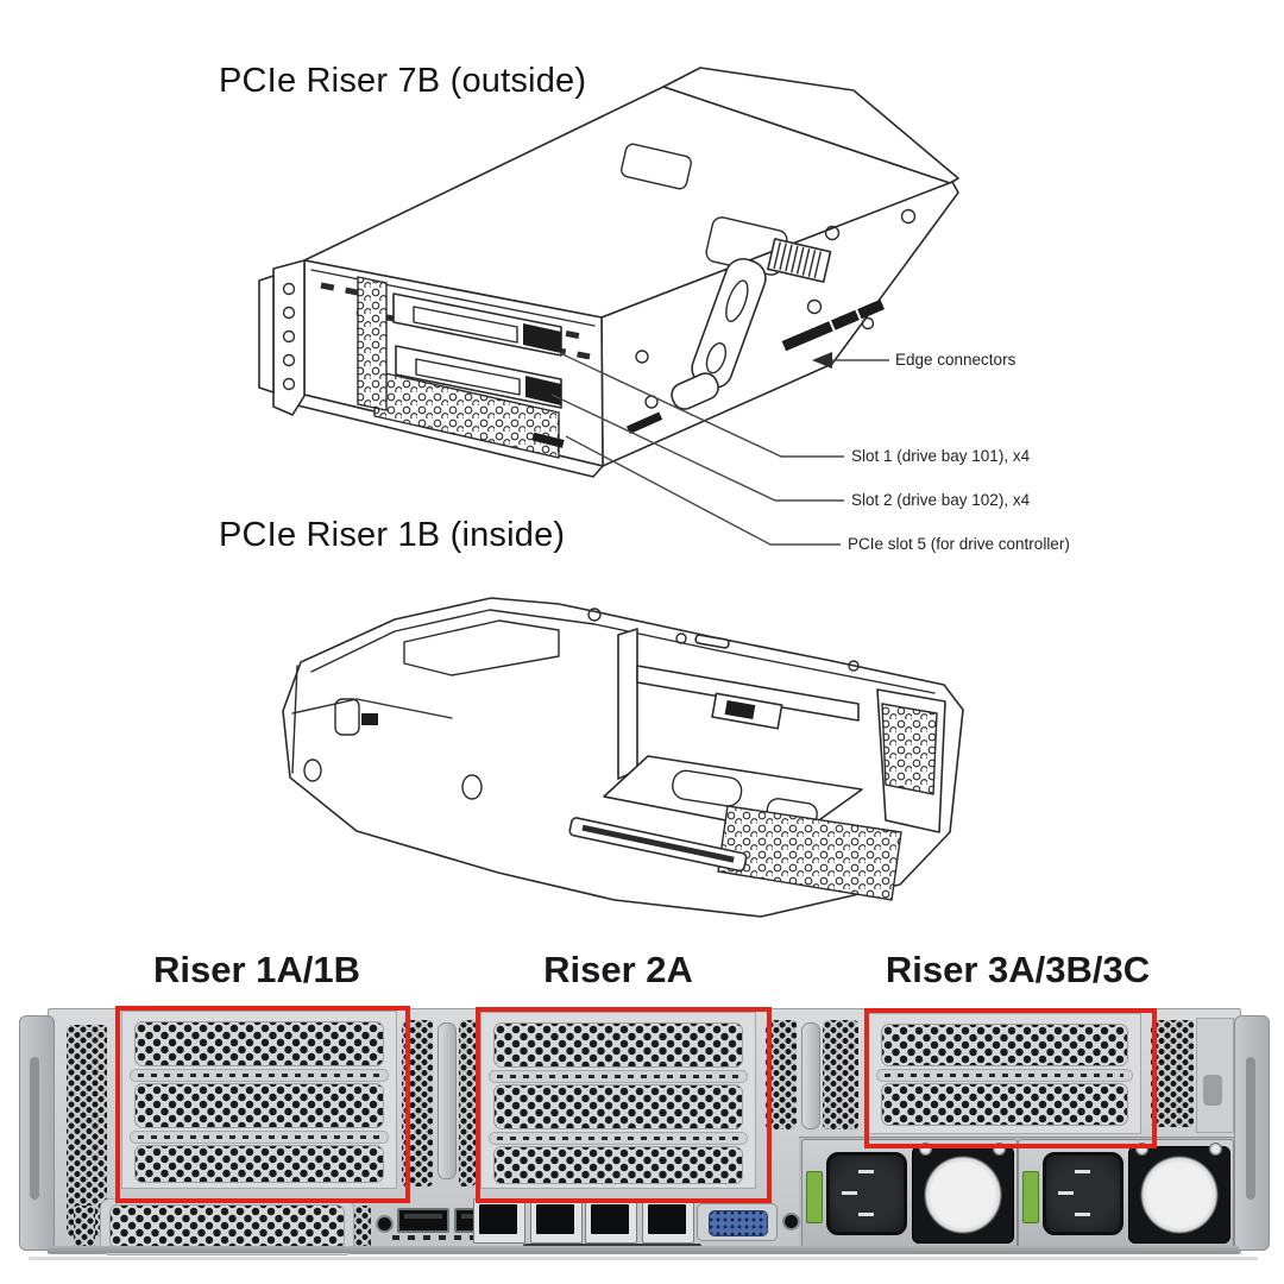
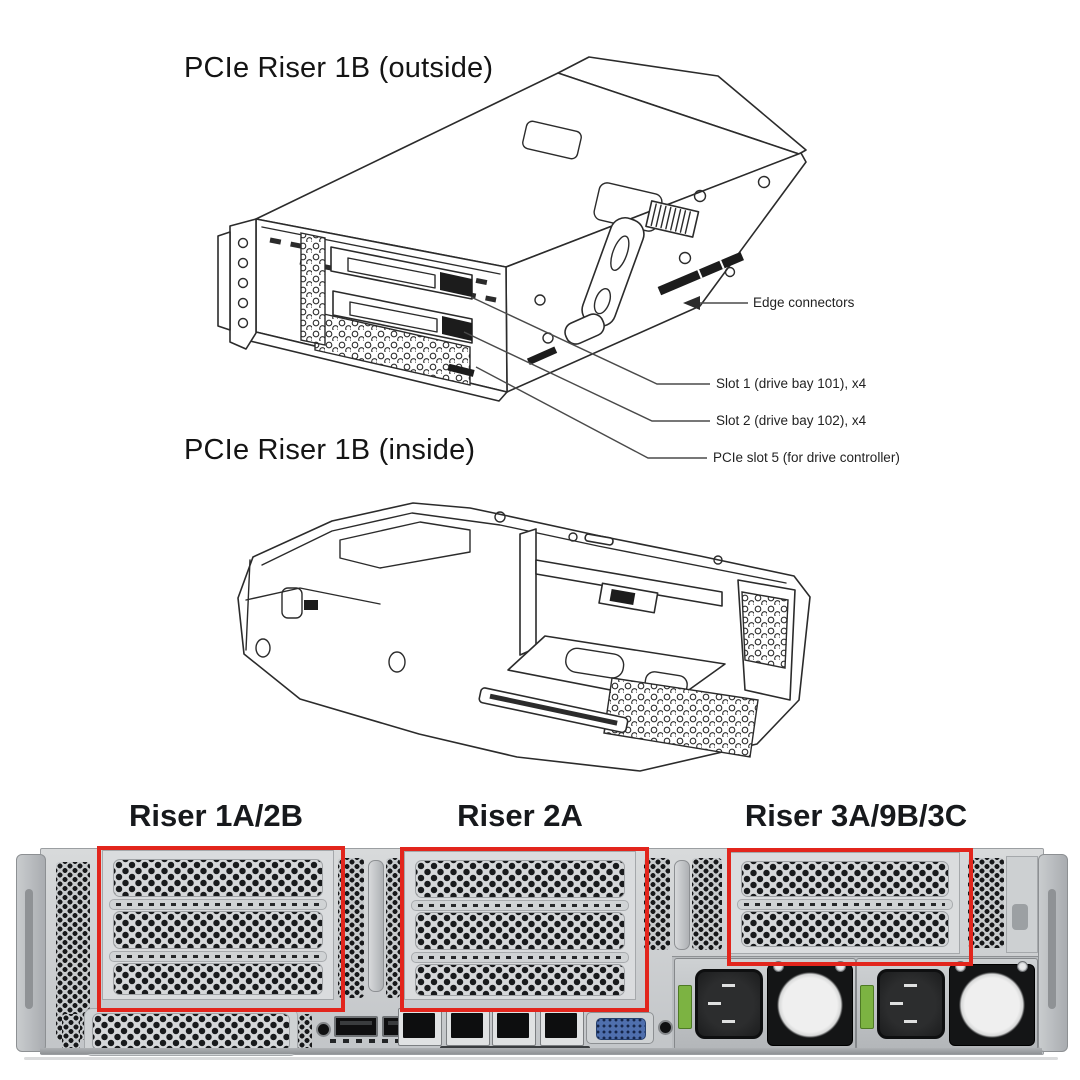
- PCIe Riser 7B (outside)
+ PCIe Riser 1B (outside)
  PCIe Riser 1B (inside)
  Edge connectors
  Slot 1 (drive bay 101), x4
  Slot 2 (drive bay 102), x4
  PCIe slot 5 (for drive controller)
- Riser 1A/1B
+ Riser 1A/2B
  Riser 2A
- Riser 3A/3B/3C
+ Riser 3A/9B/3C
